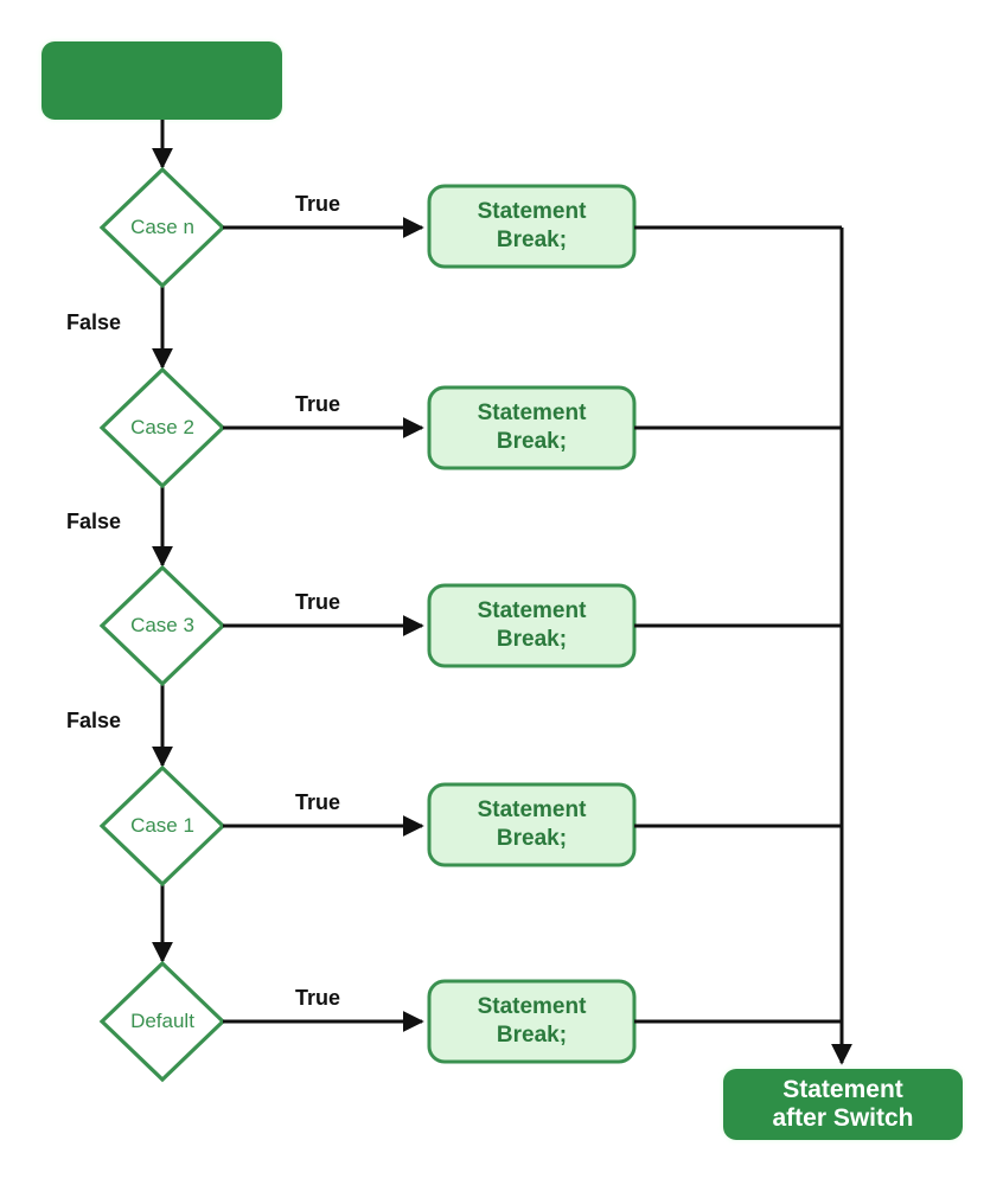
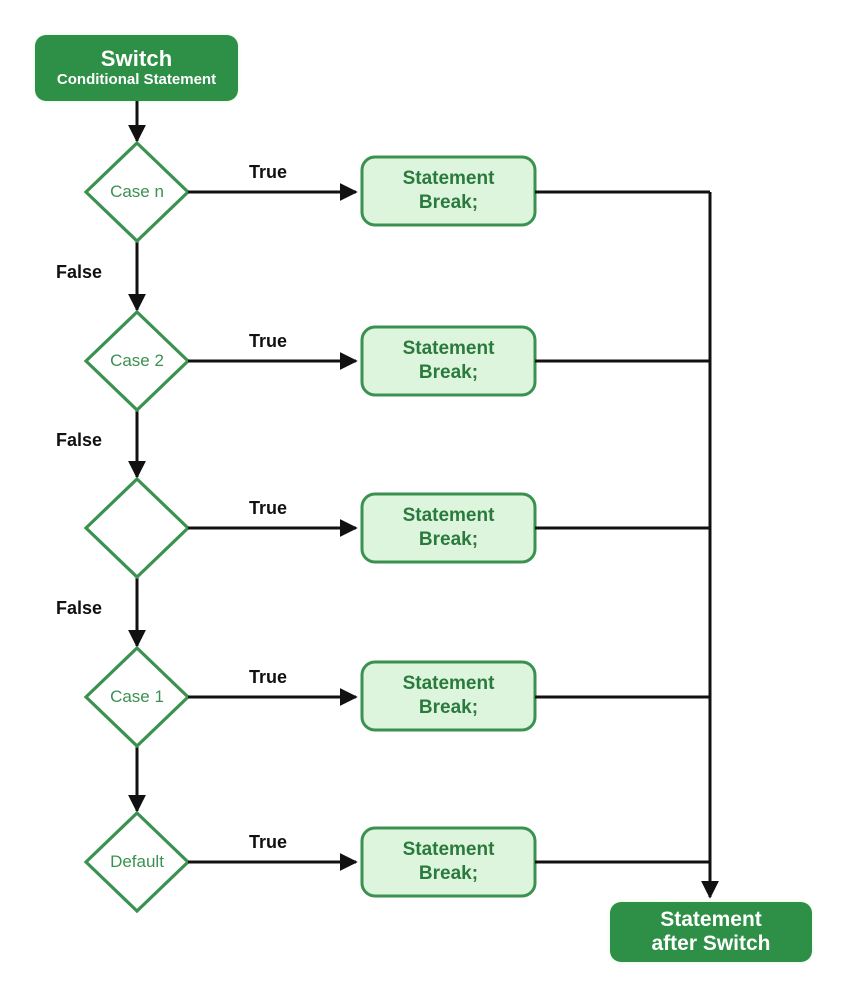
+ Switch
+ Conditional Statement
  Case n
  Case 2
- Case 3
  Case 1
  Default
  Statement
  Break;
  Statement
  Break;
  Statement
  Break;
  Statement
  Break;
  Statement
  Break;
  True
  True
  True
  True
  True
  False
  False
  False
  Statement
  after Switch
